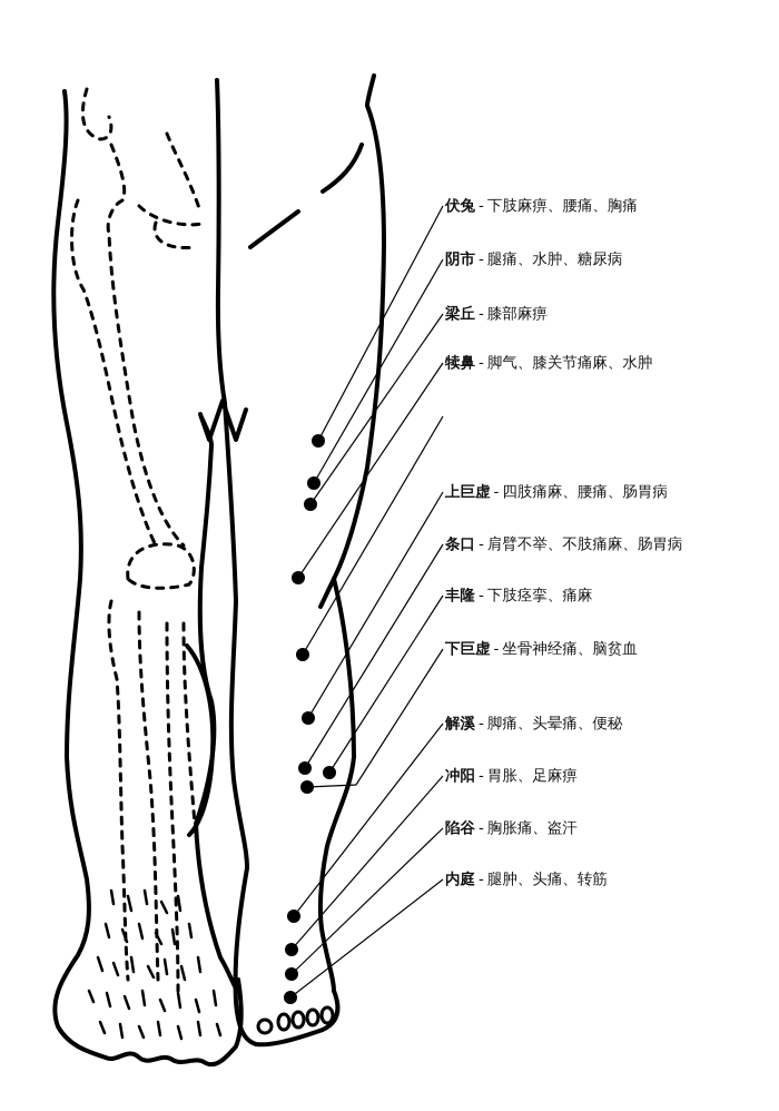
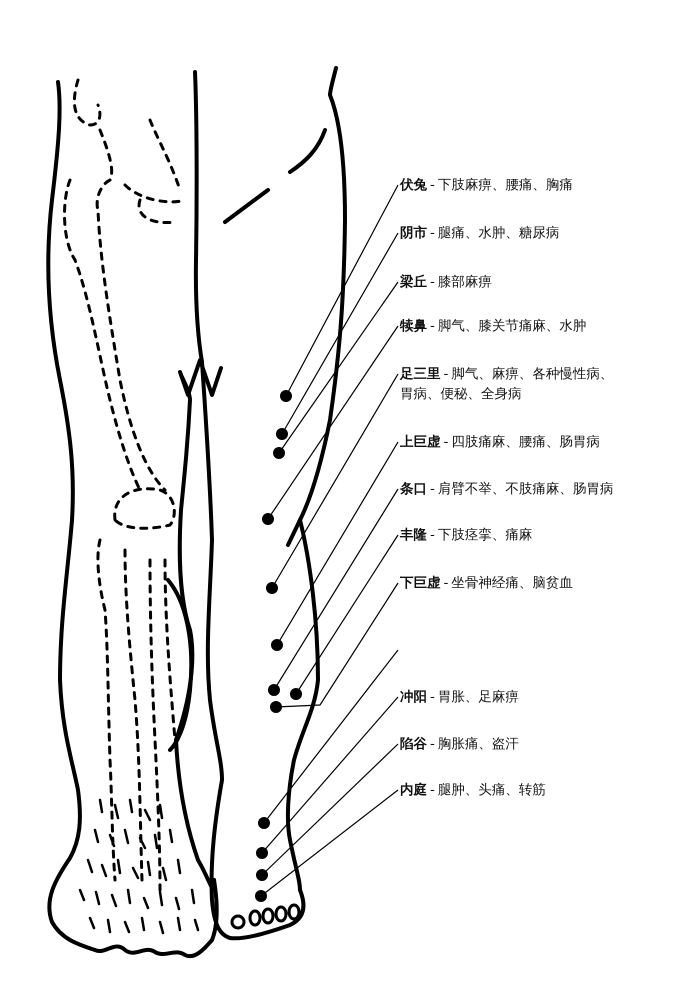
  伏兔 - 下肢麻痹、腰痛、胸痛
  阴市 - 腿痛、水肿、糖尿病
  梁丘 - 膝部麻痹
  犊鼻 - 脚气、膝关节痛麻、水肿
+ 足三里 - 脚气、麻痹、各种慢性病、
+ 胃病、便秘、全身病
  上巨虚 - 四肢痛麻、腰痛、肠胃病
  条口 - 肩臂不举、不肢痛麻、肠胃病
  丰隆 - 下肢痉挛、痛麻
  下巨虚 - 坐骨神经痛、脑贫血
- 解溪 - 脚痛、头晕痛、便秘
  冲阳 - 胃胀、足麻痹
  陷谷 - 胸胀痛、盗汗
  内庭 - 腿肿、头痛、转筋
